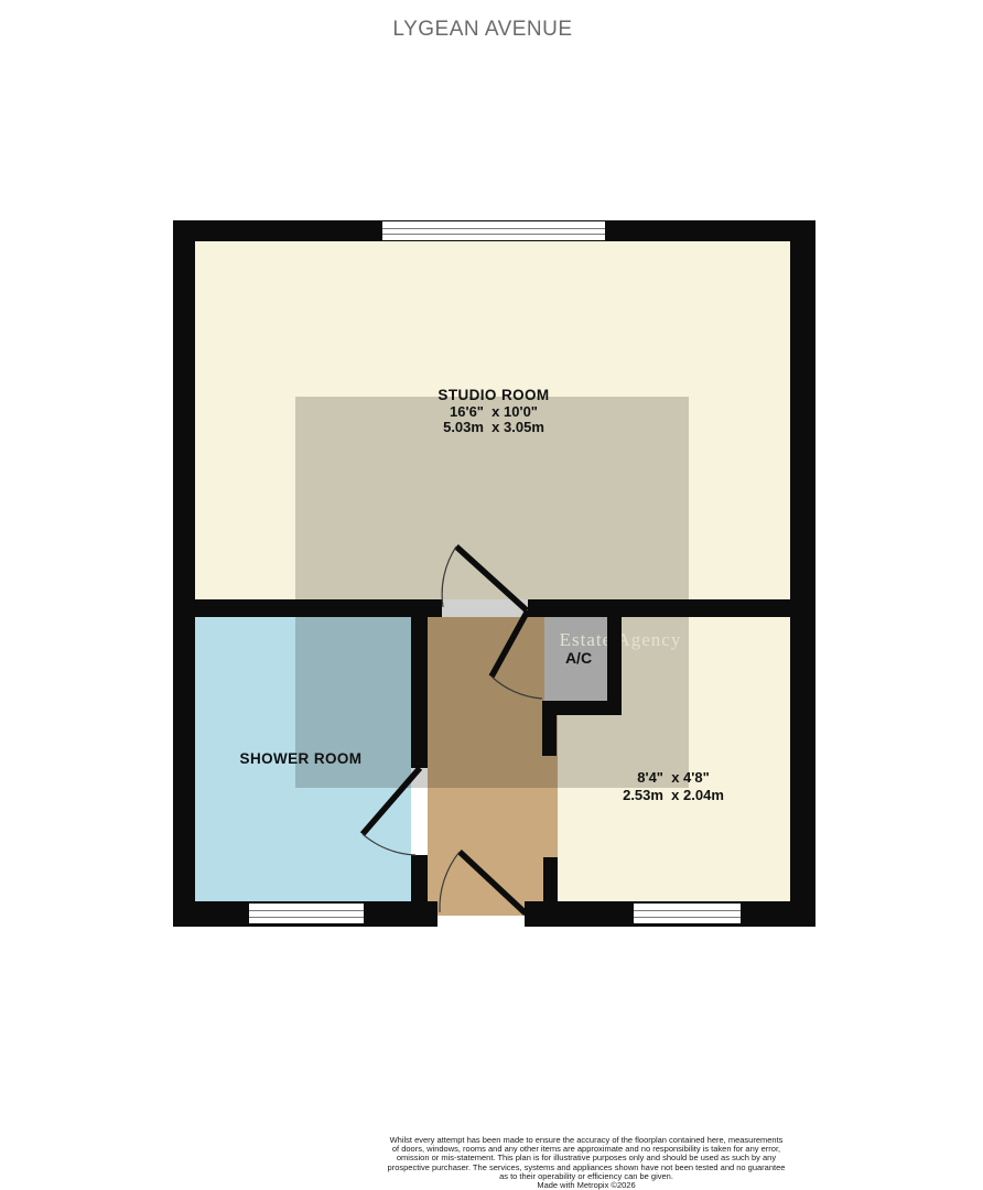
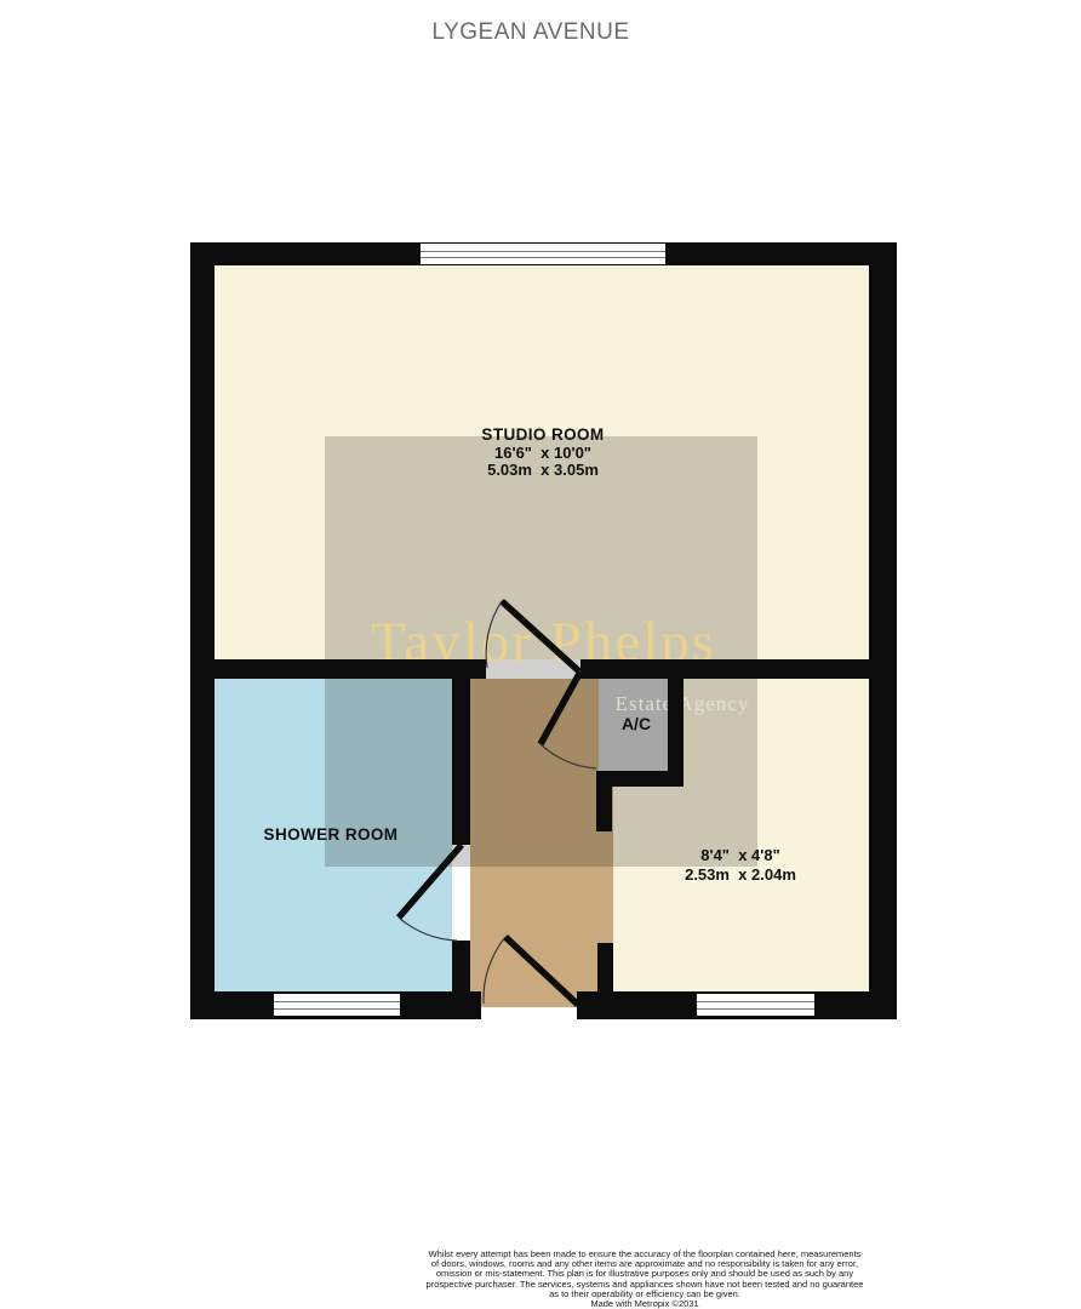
  LYGEAN AVENUE
+ Taylor Phelps
  Estat Agency
  STUDIO ROOM
  16'6" x 10'0"
  5.03m x 3.05m
  SHOWER ROOM
  8'4" x 4'8"
  2.53m x 2.04m
  A/C
  Whilst every attempt has been made to ensure the accuracy of the floorplan contained here, measurements
  of doors, windows, rooms and any other items are approximate and no responsibility is taken for any error,
  omission or mis-statement. This plan is for illustrative purposes only and should be used as such by any
  prospective purchaser. The services, systems and appliances shown have not been tested and no guarantee
  as to their operability or efficiency can be given.
- Made with Metropix ©2026
+ Made with Metropix ©2031
